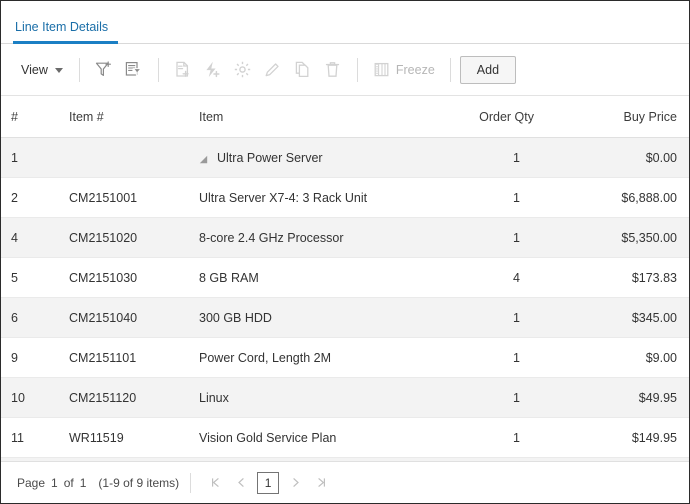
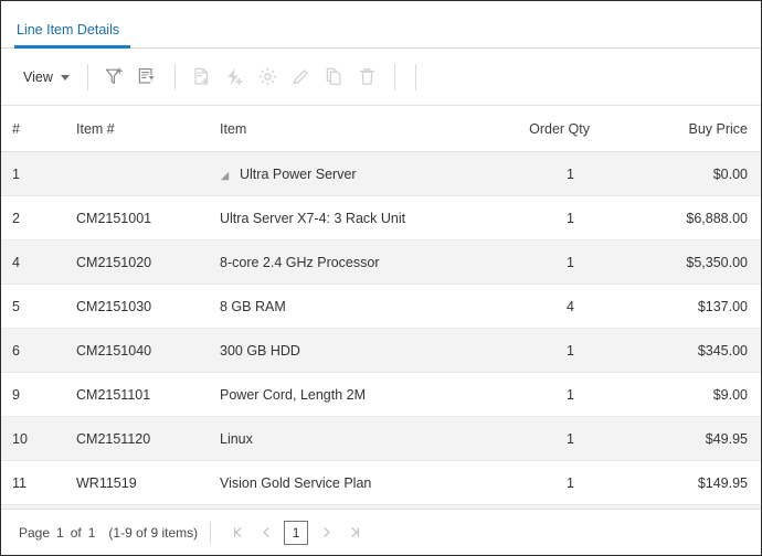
  Line Item Details
  View
- Freeze
- Add
  #	Item #	Item	Order Qty	Buy Price
  1		Ultra Power Server	1	$0.00
  2	CM2151001	Ultra Server X7-4: 3 Rack Unit	1	$6,888.00
  4	CM2151020	8-core 2.4 GHz Processor	1	$5,350.00
- 5	CM2151030	8 GB RAM	4	$173.83
+ 5	CM2151030	8 GB RAM	4	$137.00
  6	CM2151040	300 GB HDD	1	$345.00
  9	CM2151101	Power Cord, Length 2M	1	$9.00
  10	CM2151120	Linux	1	$49.95
  11	WR11519	Vision Gold Service Plan	1	$149.95
  Page
  1
  of
  1
  (1-9 of 9 items)
  1
